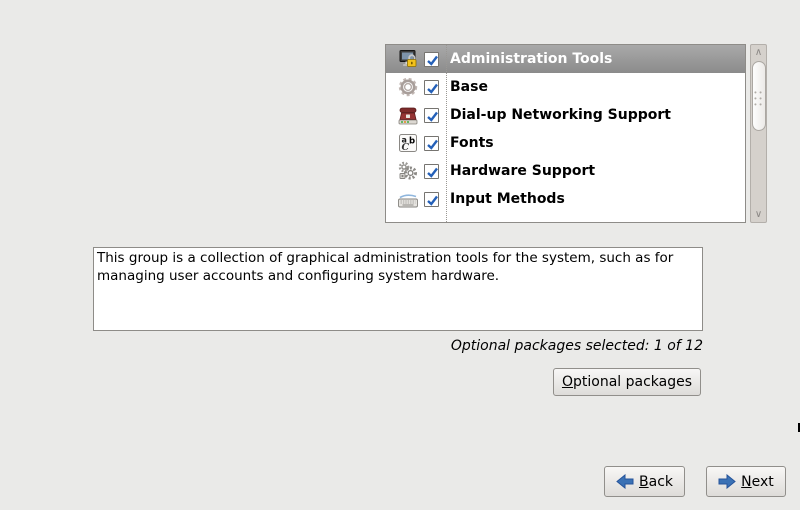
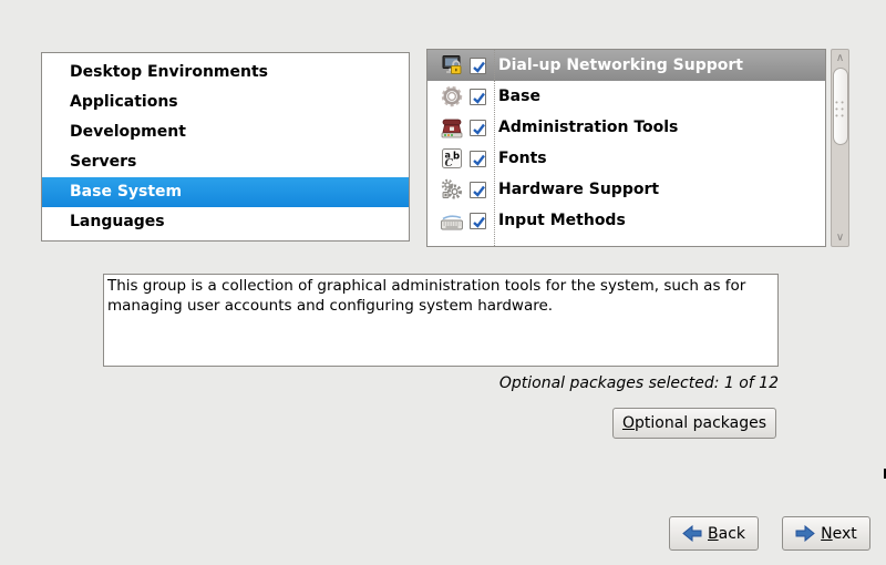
+ Desktop Environments
+ Applications
+ Development
+ Servers
+ Base System
+ Languages
- Administration Tools
+ Dial-up Networking Support
  Base
- Dial-up Networking Support
+ Administration Tools
  a
  b
  C
  Fonts
  Hardware Support
  Input Methods
  ∧
  ••
  ••
  ••
  ∨
  This group is a collection of graphical administration tools for the system, such as for managing user accounts and configuring system hardware.
  Optional packages selected: 1 of 12
  Optional packages
  Back
  Next
